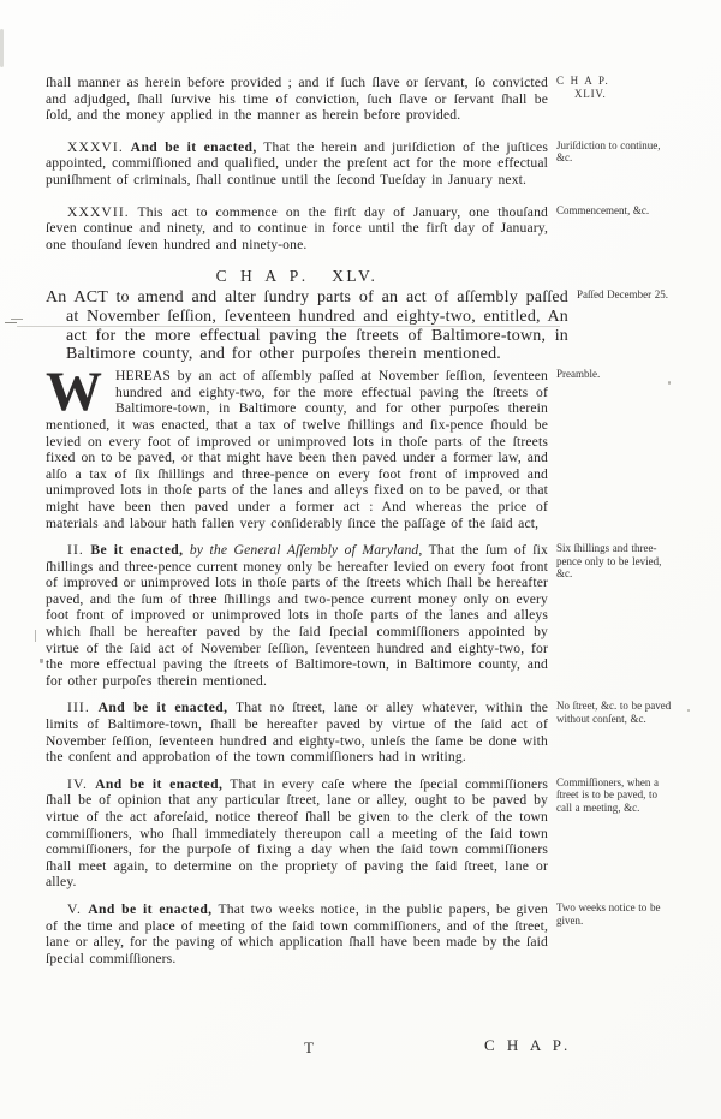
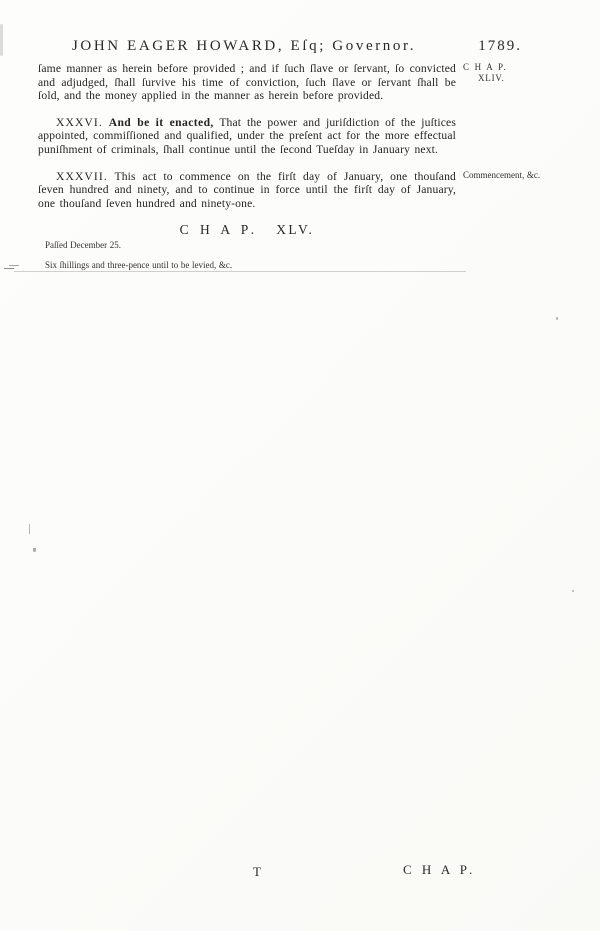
+ JOHN EAGER HOWARD, Eſq; Governor.
+ 1789.
- ſhall manner as herein before provided ; and if ſuch ſlave or ſervant, ſo convicted and adjudged, ſhall ſurvive his time of conviction, ſuch ſlave or ſervant ſhall be ſold, and the money applied in the manner as herein before provided.
+ ſame manner as herein before provided ; and if ſuch ſlave or ſervant, ſo convicted and adjudged, ſhall ſurvive his time of conviction, ſuch ſlave or ſervant ſhall be ſold, and the money applied in the manner as herein before provided.
  C H A P.
  XLIV.
- XXXVI. And be it enacted, That the herein and juriſdiction of the juſtices appointed, commiſſioned and qualified, under the preſent act for the more effectual puniſhment of criminals, ſhall continue until the ſecond Tueſday in January next.
+ XXXVI. And be it enacted, That the power and juriſdiction of the juſtices appointed, commiſſioned and qualified, under the preſent act for the more effectual puniſhment of criminals, ſhall continue until the ſecond Tueſday in January next.
- Juriſdiction to continue, &c.
- XXXVII. This act to commence on the firſt day of January, one thouſand ſeven continue and ninety, and to continue in force until the firſt day of January, one thouſand ſeven hundred and ninety-one.
+ XXXVII. This act to commence on the firſt day of January, one thouſand ſeven hundred and ninety, and to continue in force until the firſt day of January, one thouſand ſeven hundred and ninety-one.
  Commencement, &c.
  C H A P. XLV.
- An ACT to amend and alter ſundry parts of an act of aſſembly paſſed at November ſeſſion, ſeventeen hundred and eighty-two, entitled, An act for the more effectual paving the ſtreets of Baltimore-town, in Baltimore county, and for other purpoſes therein mentioned.
  Paſſed December 25.
- W
- HEREAS by an act of aſſembly paſſed at November ſeſſion, ſeventeen hundred and eighty-two, for the more effectual paving the ſtreets of Baltimore-town, in Baltimore county, and for other purpoſes therein mentioned, it was enacted, that a tax of twelve ſhillings and ſix-pence ſhould be levied on every foot of improved or unimproved lots in thoſe parts of the ſtreets fixed on to be paved, or that might have been then paved under a former law, and alſo a tax of ſix ſhillings and three-pence on every foot front of improved and unimproved lots in thoſe parts of the lanes and alleys fixed on to be paved, or that might have been then paved under a former act : And whereas the price of materials and labour hath fallen very conſiderably ſince the paſſage of the ſaid act,
- Preamble.
- II. Be it enacted, by the General Aſſembly of Maryland, That the ſum of ſix ſhillings and three-pence current money only be hereafter levied on every foot front of improved or unimproved lots in thoſe parts of the ſtreets which ſhall be hereafter paved, and the ſum of three ſhillings and two-pence current money only on every foot front of improved or unimproved lots in thoſe parts of the lanes and alleys which ſhall be hereafter paved by the ſaid ſpecial commiſſioners appointed by virtue of the ſaid act of November ſeſſion, ſeventeen hundred and eighty-two, for the more effectual paving the ſtreets of Baltimore-town, in Baltimore county, and for other purpoſes therein mentioned.
- Six ſhillings and three-pence only to be levied, &c.
+ Six ſhillings and three-pence until to be levied, &c.
- III. And be it enacted, That no ſtreet, lane or alley whatever, within the limits of Baltimore-town, ſhall be hereafter paved by virtue of the ſaid act of November ſeſſion, ſeventeen hundred and eighty-two, unleſs the ſame be done with the conſent and approbation of the town commiſſioners had in writing.
- No ſtreet, &c. to be paved without conſent, &c.
- IV. And be it enacted, That in every caſe where the ſpecial commiſſioners ſhall be of opinion that any particular ſtreet, lane or alley, ought to be paved by virtue of the act aforeſaid, notice thereof ſhall be given to the clerk of the town commiſſioners, who ſhall immediately thereupon call a meeting of the ſaid town commiſſioners, for the purpoſe of fixing a day when the ſaid town commiſſioners ſhall meet again, to determine on the propriety of paving the ſaid ſtreet, lane or alley.
- Commiſſioners, when a ſtreet is to be paved, to call a meeting, &c.
- V. And be it enacted, That two weeks notice, in the public papers, be given of the time and place of meeting of the ſaid town commiſſioners, and of the ſtreet, lane or alley, for the paving of which application ſhall have been made by the ſaid ſpecial commiſſioners.
- Two weeks notice to be given.
  T
  C H A P.
